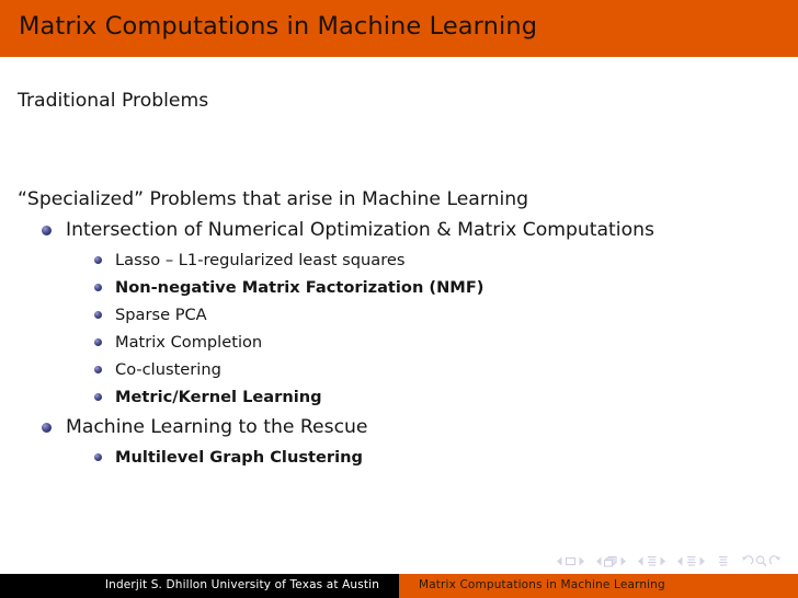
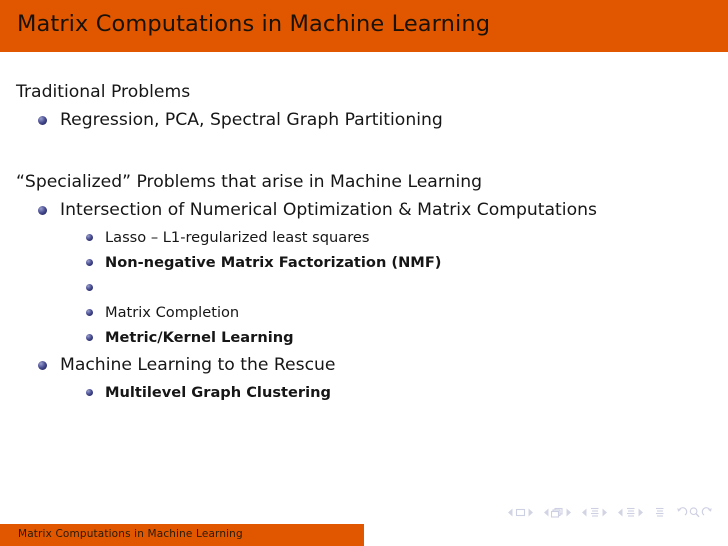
  Matrix Computations in Machine Learning
  Traditional Problems
+ Regression, PCA, Spectral Graph Partitioning
  “Specialized” Problems that arise in Machine Learning
  Intersection of Numerical Optimization & Matrix Computations
  Lasso – L1-regularized least squares
  Non-negative Matrix Factorization (NMF)
- Sparse PCA
  Matrix Completion
- Co-clustering
  Metric/Kernel Learning
  Machine Learning to the Rescue
  Multilevel Graph Clustering
- Inderjit S. Dhillon University of Texas at Austin
  Matrix Computations in Machine Learning
